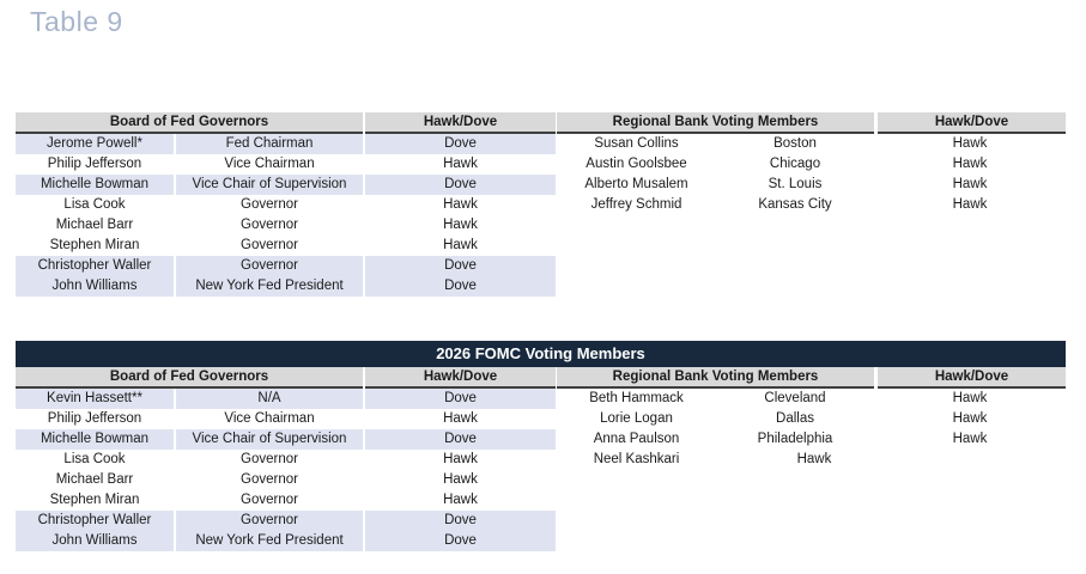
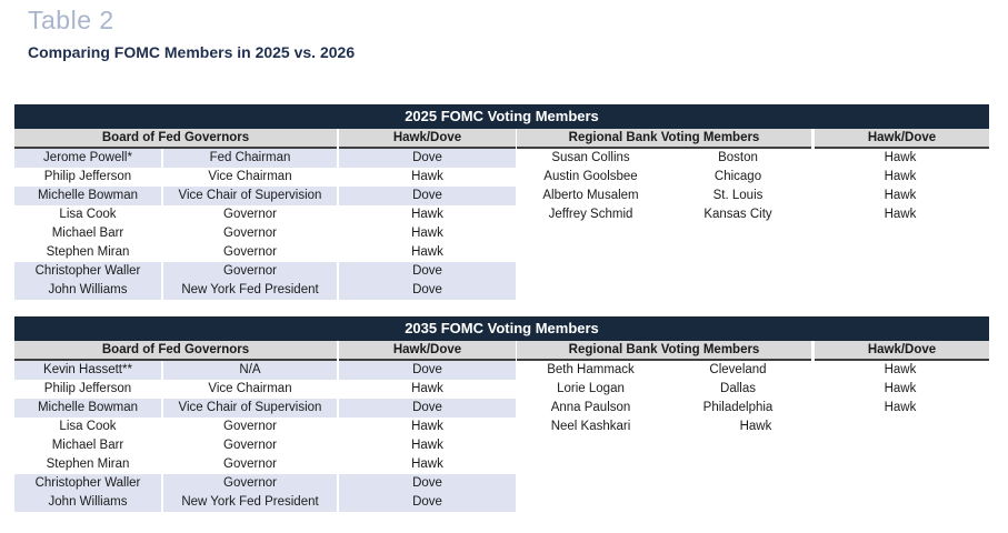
- Table 9
+ Table 2
+ Comparing FOMC Members in 2025 vs. 2026
+ 2025 FOMC Voting Members
  Board of Fed Governors
  Hawk/Dove
  Jerome Powell*
  Fed Chairman
  Dove
  Philip Jefferson
  Vice Chairman
  Hawk
  Michelle Bowman
  Vice Chair of Supervision
  Dove
  Lisa Cook
  Governor
  Hawk
  Michael Barr
  Governor
  Hawk
  Stephen Miran
  Governor
  Hawk
  Christopher Waller
  Governor
  Dove
  John Williams
  New York Fed President
  Dove
  Regional Bank Voting Members
  Hawk/Dove
  Susan Collins
  Boston
  Hawk
  Austin Goolsbee
  Chicago
  Hawk
  Alberto Musalem
  St. Louis
  Hawk
  Jeffrey Schmid
  Kansas City
  Hawk
- 2026 FOMC Voting Members
+ 2035 FOMC Voting Members
  Board of Fed Governors
  Hawk/Dove
  Kevin Hassett**
  N/A
  Dove
  Philip Jefferson
  Vice Chairman
  Hawk
  Michelle Bowman
  Vice Chair of Supervision
  Dove
  Lisa Cook
  Governor
  Hawk
  Michael Barr
  Governor
  Hawk
  Stephen Miran
  Governor
  Hawk
  Christopher Waller
  Governor
  Dove
  John Williams
  New York Fed President
  Dove
  Regional Bank Voting Members
  Hawk/Dove
  Beth Hammack
  Cleveland
  Hawk
  Lorie Logan
  Dallas
  Hawk
  Anna Paulson
  Philadelphia
  Hawk
  Neel Kashkari
  Hawk
